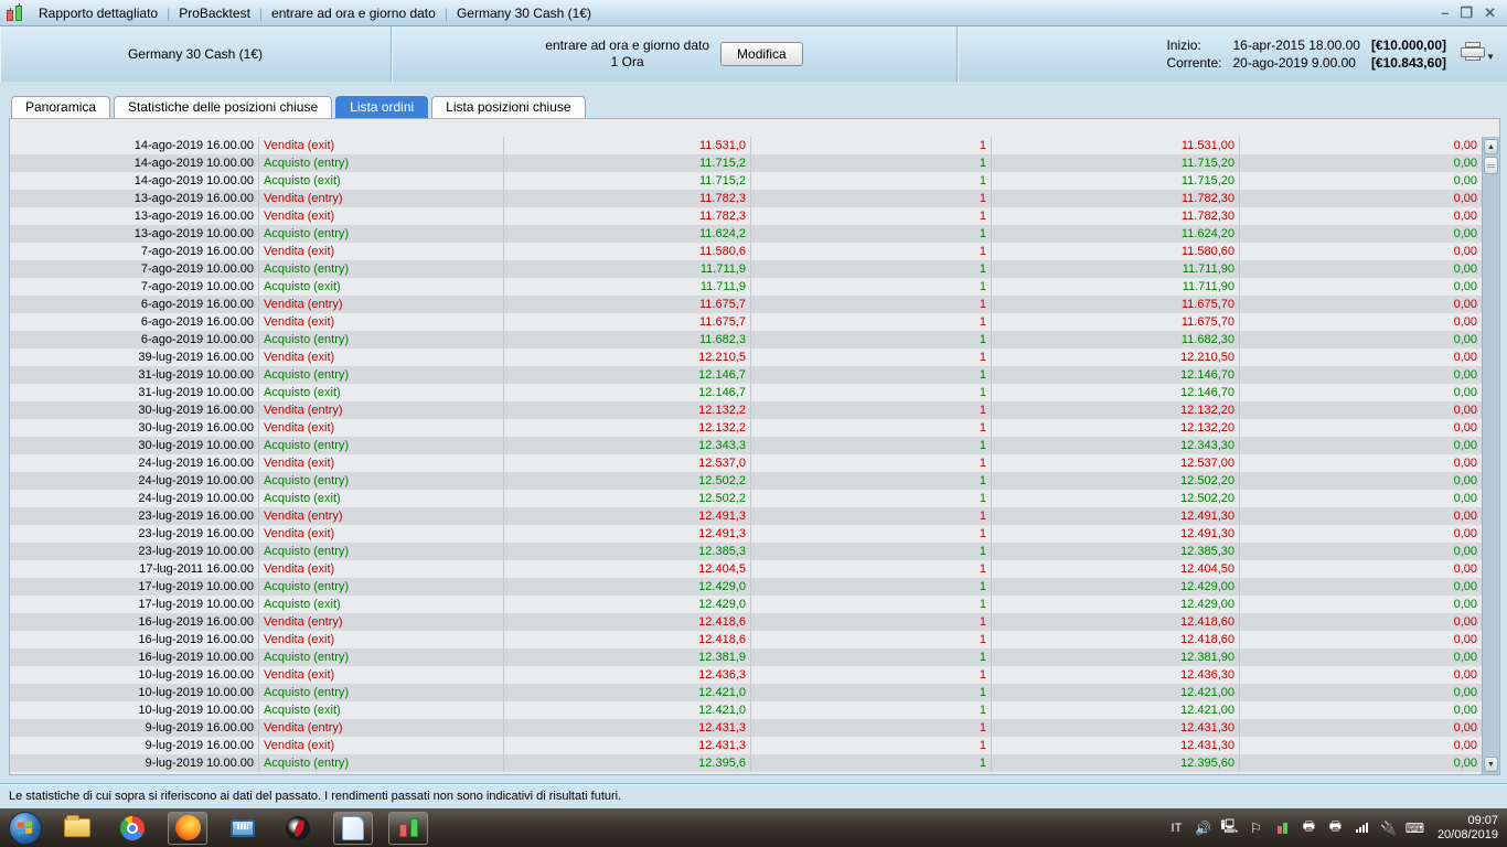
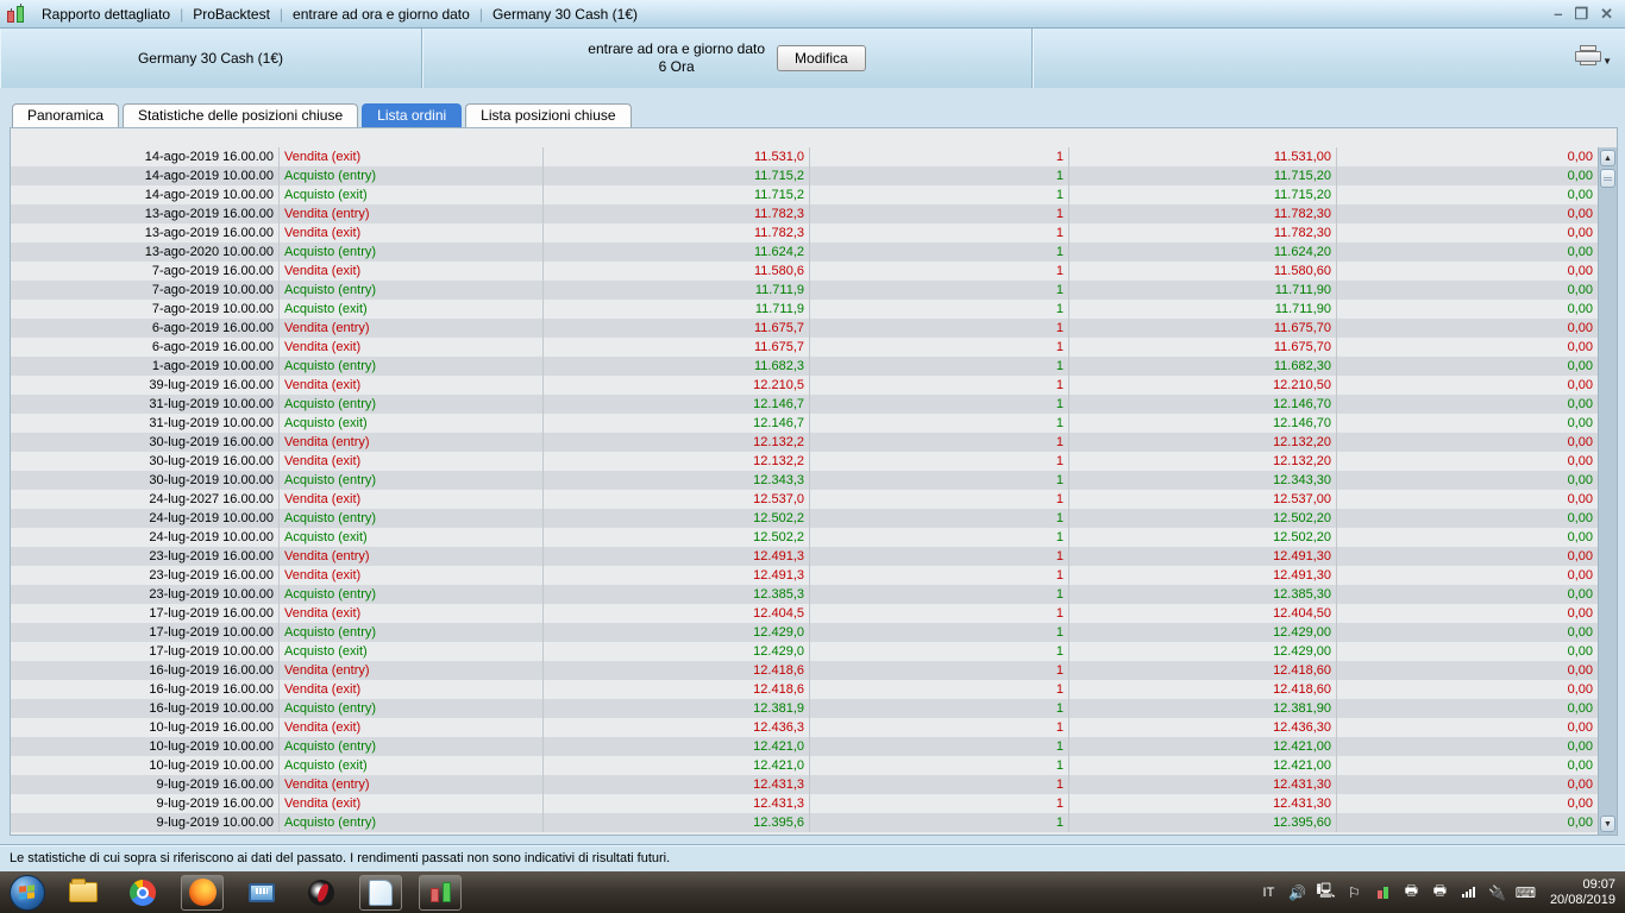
  Rapporto dettagliato
  |
  ProBacktest
  |
  entrare ad ora e giorno dato
  |
  Germany 30 Cash (1€)
  –
  ❐
  ✕
  Germany 30 Cash (1€)
  entrare ad ora e giorno dato
- 1 Ora
+ 6 Ora
  Modifica
- Inizio:
- 16-apr-2015 18.00.00
- [€10.000,00]
- Corrente:
- 20-ago-2019 9.00.00
- [€10.843,60]
  ▼
  Panoramica
  Statistiche delle posizioni chiuse
  Lista ordini
  Lista posizioni chiuse
  14-ago-2019 16.00.00
  Vendita (exit)
  11.531,0
  1
  11.531,00
  0,00
  14-ago-2019 10.00.00
  Acquisto (entry)
  11.715,2
  1
  11.715,20
  0,00
  14-ago-2019 10.00.00
  Acquisto (exit)
  11.715,2
  1
  11.715,20
  0,00
  13-ago-2019 16.00.00
  Vendita (entry)
  11.782,3
  1
  11.782,30
  0,00
  13-ago-2019 16.00.00
  Vendita (exit)
  11.782,3
  1
  11.782,30
  0,00
- 13-ago-2019 10.00.00
+ 13-ago-2020 10.00.00
  Acquisto (entry)
  11.624,2
  1
  11.624,20
  0,00
  7-ago-2019 16.00.00
  Vendita (exit)
  11.580,6
  1
  11.580,60
  0,00
  7-ago-2019 10.00.00
  Acquisto (entry)
  11.711,9
  1
  11.711,90
  0,00
  7-ago-2019 10.00.00
  Acquisto (exit)
  11.711,9
  1
  11.711,90
  0,00
  6-ago-2019 16.00.00
  Vendita (entry)
  11.675,7
  1
  11.675,70
  0,00
  6-ago-2019 16.00.00
  Vendita (exit)
  11.675,7
  1
  11.675,70
  0,00
- 6-ago-2019 10.00.00
+ 1-ago-2019 10.00.00
  Acquisto (entry)
  11.682,3
  1
  11.682,30
  0,00
  39-lug-2019 16.00.00
  Vendita (exit)
  12.210,5
  1
  12.210,50
  0,00
  31-lug-2019 10.00.00
  Acquisto (entry)
  12.146,7
  1
  12.146,70
  0,00
  31-lug-2019 10.00.00
  Acquisto (exit)
  12.146,7
  1
  12.146,70
  0,00
  30-lug-2019 16.00.00
  Vendita (entry)
  12.132,2
  1
  12.132,20
  0,00
  30-lug-2019 16.00.00
  Vendita (exit)
  12.132,2
  1
  12.132,20
  0,00
  30-lug-2019 10.00.00
  Acquisto (entry)
  12.343,3
  1
  12.343,30
  0,00
- 24-lug-2019 16.00.00
+ 24-lug-2027 16.00.00
  Vendita (exit)
  12.537,0
  1
  12.537,00
  0,00
  24-lug-2019 10.00.00
  Acquisto (entry)
  12.502,2
  1
  12.502,20
  0,00
  24-lug-2019 10.00.00
  Acquisto (exit)
  12.502,2
  1
  12.502,20
  0,00
  23-lug-2019 16.00.00
  Vendita (entry)
  12.491,3
  1
  12.491,30
  0,00
  23-lug-2019 16.00.00
  Vendita (exit)
  12.491,3
  1
  12.491,30
  0,00
  23-lug-2019 10.00.00
  Acquisto (entry)
  12.385,3
  1
  12.385,30
  0,00
- 17-lug-2011 16.00.00
+ 17-lug-2019 16.00.00
  Vendita (exit)
  12.404,5
  1
  12.404,50
  0,00
  17-lug-2019 10.00.00
  Acquisto (entry)
  12.429,0
  1
  12.429,00
  0,00
  17-lug-2019 10.00.00
  Acquisto (exit)
  12.429,0
  1
  12.429,00
  0,00
  16-lug-2019 16.00.00
  Vendita (entry)
  12.418,6
  1
  12.418,60
  0,00
  16-lug-2019 16.00.00
  Vendita (exit)
  12.418,6
  1
  12.418,60
  0,00
  16-lug-2019 10.00.00
  Acquisto (entry)
  12.381,9
  1
  12.381,90
  0,00
  10-lug-2019 16.00.00
  Vendita (exit)
  12.436,3
  1
  12.436,30
  0,00
  10-lug-2019 10.00.00
  Acquisto (entry)
  12.421,0
  1
  12.421,00
  0,00
  10-lug-2019 10.00.00
  Acquisto (exit)
  12.421,0
  1
  12.421,00
  0,00
  9-lug-2019 16.00.00
  Vendita (entry)
  12.431,3
  1
  12.431,30
  0,00
  9-lug-2019 16.00.00
  Vendita (exit)
  12.431,3
  1
  12.431,30
  0,00
  9-lug-2019 10.00.00
  Acquisto (entry)
  12.395,6
  1
  12.395,60
  0,00
  Le statistiche di cui sopra si riferiscono ai dati del passato. I rendimenti passati non sono indicativi di risultati futuri.
  IT
  🔊
  🖳
  ⚐
  🖶
  🖶
  🔌
  ⌨
  09:07
  20/08/2019
